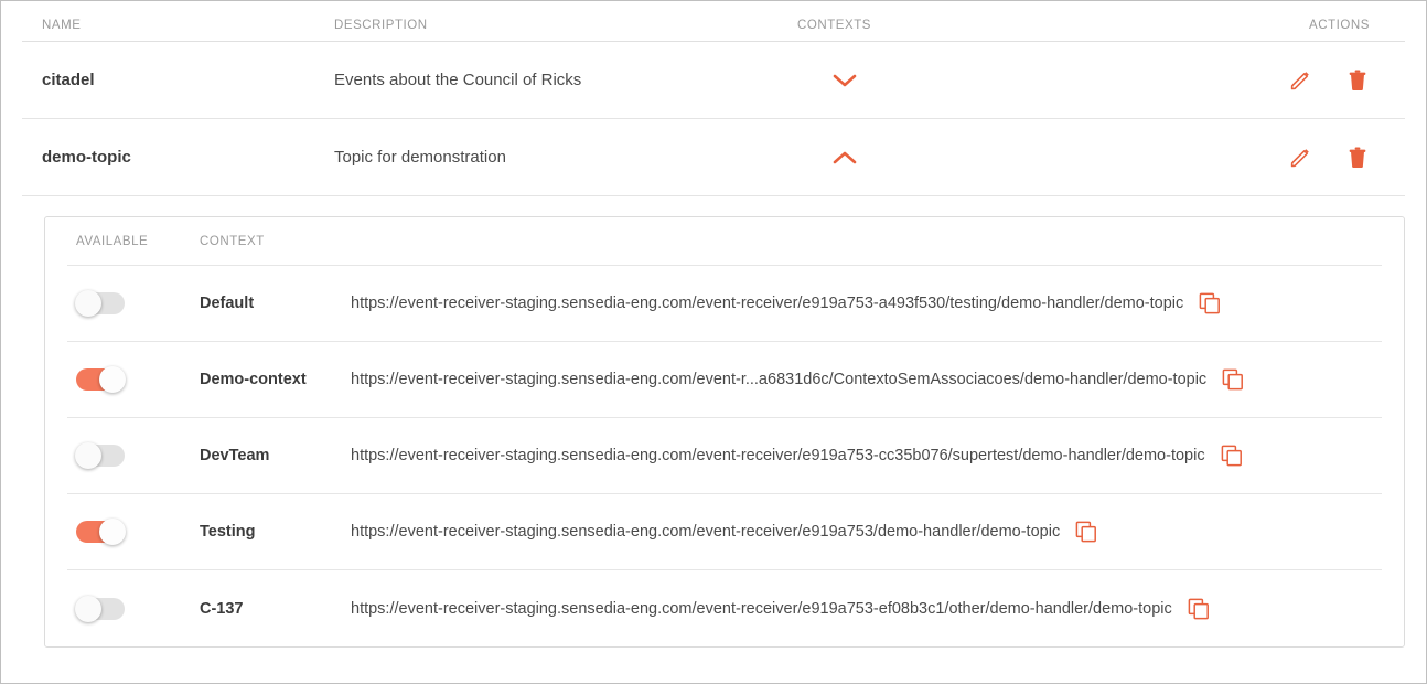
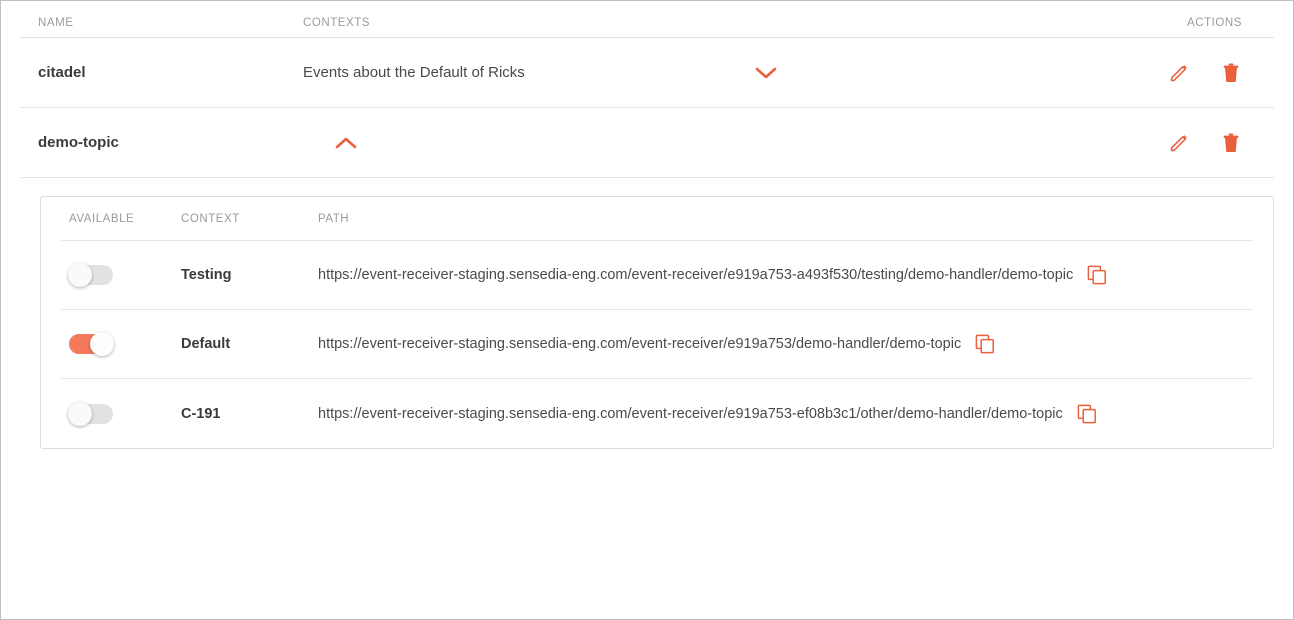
  NAME
- DESCRIPTION
  CONTEXTS
  ACTIONS
  citadel
- Events about the Council of Ricks
+ Events about the Default of Ricks
  demo-topic
- Topic for demonstration
  AVAILABLE
  CONTEXT
+ PATH
- Default
+ Testing
  https://event-receiver-staging.sensedia-eng.com/event-receiver/e919a753-a493f530/testing/demo-handler/demo-topic
- Demo-context
- https://event-receiver-staging.sensedia-eng.com/event-r...a6831d6c/ContextoSemAssociacoes/demo-handler/demo-topic
- DevTeam
- https://event-receiver-staging.sensedia-eng.com/event-receiver/e919a753-cc35b076/supertest/demo-handler/demo-topic
- Testing
+ Default
  https://event-receiver-staging.sensedia-eng.com/event-receiver/e919a753/demo-handler/demo-topic
- C-137
+ C-191
  https://event-receiver-staging.sensedia-eng.com/event-receiver/e919a753-ef08b3c1/other/demo-handler/demo-topic
